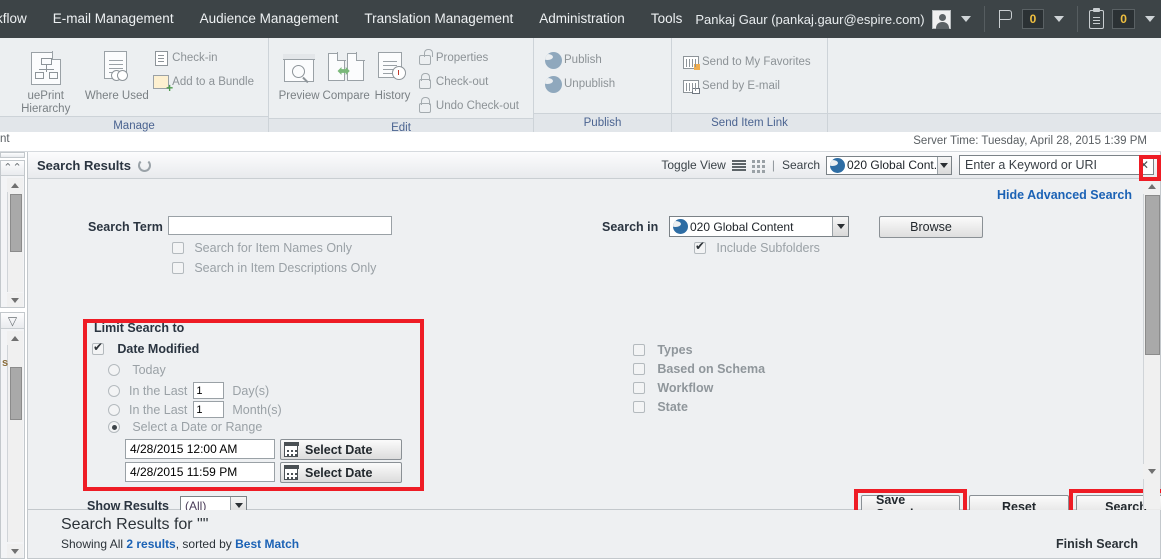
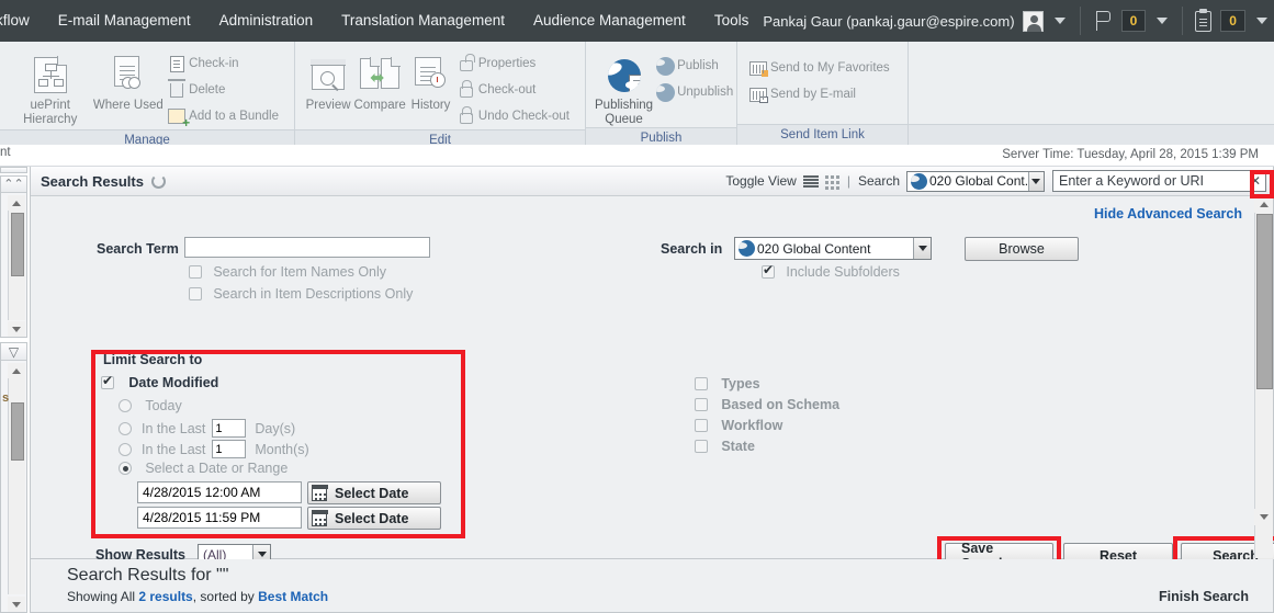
  flow
  E-mail Management
- Audience Management
+ Administration
  Translation Management
- Administration
+ Audience Management
  Tools
  Pankaj Gaur (pankaj.gaur@espire.com)
  0
  0
  uePrint Hierarchy
  Where Used
  Check-in
+ Delete
  Add to a Bundle
  Manage
  Preview
  ⬌
  Compare
  History
  Properties
  Check-out
  Undo Check-out
  Edit
+ Publishing
+ Queue
  Publish
  Unpublish
  Publish
  Send to My Favorites
  Send by E-mail
  Send Item Link
  nt
  Server Time: Tuesday, April 28, 2015 1:39 PM
  ⌃⌃
  ▽
  s
  Search Results
  Toggle View
  |
  Search
  020 Global Cont.
  Enter a Keyword or URI
  ✕
  Hide Advanced Search
  Search Term
  Search for Item Names Only
  Search in Item Descriptions Only
  Search in
  020 Global Content
  Browse
  Include Subfolders
  Limit Search to
  Date Modified
  Today
  In the Last
  1
  Day(s)
  In the Last
  1
  Month(s)
  Select a Date or Range
  4/28/2015 12:00 AM
  Select Date
  4/28/2015 11:59 PM
  Select Date
  Types
  Based on Schema
  Workflow
  State
  Show Results
  (All)
  Reset
  Searc
  Search Results for ""
  Showing All 2 results, sorted by Best Match
  Finish Search
